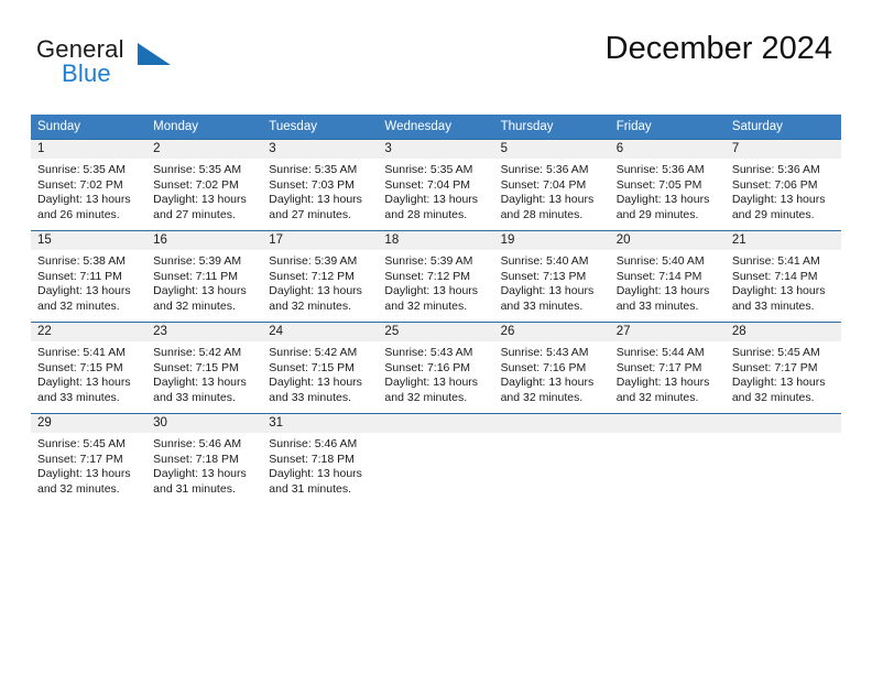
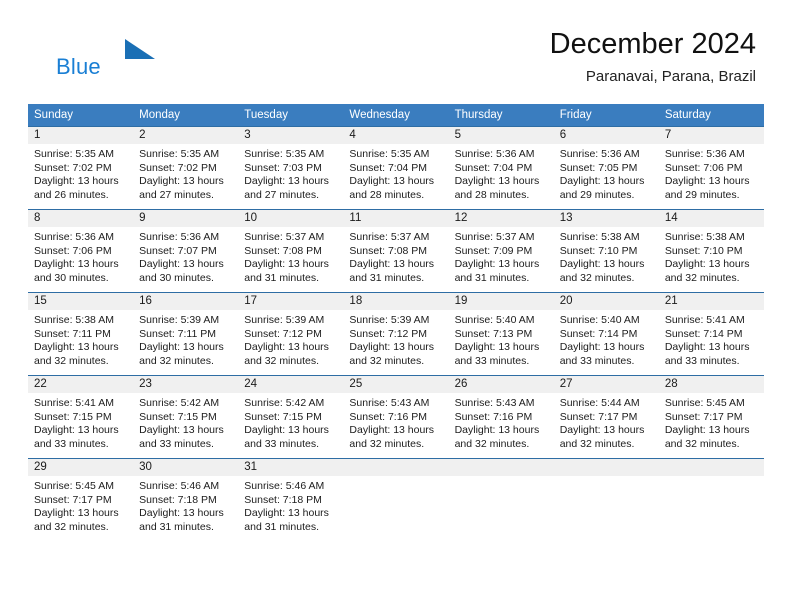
- General
  Blue
  December 2024
+ Paranavai, Parana, Brazil
  Sunday	Monday	Tuesday	Wednesday	Thursday	Friday	Saturday
- 1 Sunrise: 5:35 AM Sunset: 7:02 PM Daylight: 13 hours and 26 minutes.	2 Sunrise: 5:35 AM Sunset: 7:02 PM Daylight: 13 hours and 27 minutes.	3 Sunrise: 5:35 AM Sunset: 7:03 PM Daylight: 13 hours and 27 minutes.	3 Sunrise: 5:35 AM Sunset: 7:04 PM Daylight: 13 hours and 28 minutes.	5 Sunrise: 5:36 AM Sunset: 7:04 PM Daylight: 13 hours and 28 minutes.	6 Sunrise: 5:36 AM Sunset: 7:05 PM Daylight: 13 hours and 29 minutes.	7 Sunrise: 5:36 AM Sunset: 7:06 PM Daylight: 13 hours and 29 minutes.
+ 1 Sunrise: 5:35 AM Sunset: 7:02 PM Daylight: 13 hours and 26 minutes.	2 Sunrise: 5:35 AM Sunset: 7:02 PM Daylight: 13 hours and 27 minutes.	3 Sunrise: 5:35 AM Sunset: 7:03 PM Daylight: 13 hours and 27 minutes.	4 Sunrise: 5:35 AM Sunset: 7:04 PM Daylight: 13 hours and 28 minutes.	5 Sunrise: 5:36 AM Sunset: 7:04 PM Daylight: 13 hours and 28 minutes.	6 Sunrise: 5:36 AM Sunset: 7:05 PM Daylight: 13 hours and 29 minutes.	7 Sunrise: 5:36 AM Sunset: 7:06 PM Daylight: 13 hours and 29 minutes.
+ 8 Sunrise: 5:36 AM Sunset: 7:06 PM Daylight: 13 hours and 30 minutes.	9 Sunrise: 5:36 AM Sunset: 7:07 PM Daylight: 13 hours and 30 minutes.	10 Sunrise: 5:37 AM Sunset: 7:08 PM Daylight: 13 hours and 31 minutes.	11 Sunrise: 5:37 AM Sunset: 7:08 PM Daylight: 13 hours and 31 minutes.	12 Sunrise: 5:37 AM Sunset: 7:09 PM Daylight: 13 hours and 31 minutes.	13 Sunrise: 5:38 AM Sunset: 7:10 PM Daylight: 13 hours and 32 minutes.	14 Sunrise: 5:38 AM Sunset: 7:10 PM Daylight: 13 hours and 32 minutes.
  15 Sunrise: 5:38 AM Sunset: 7:11 PM Daylight: 13 hours and 32 minutes.	16 Sunrise: 5:39 AM Sunset: 7:11 PM Daylight: 13 hours and 32 minutes.	17 Sunrise: 5:39 AM Sunset: 7:12 PM Daylight: 13 hours and 32 minutes.	18 Sunrise: 5:39 AM Sunset: 7:12 PM Daylight: 13 hours and 32 minutes.	19 Sunrise: 5:40 AM Sunset: 7:13 PM Daylight: 13 hours and 33 minutes.	20 Sunrise: 5:40 AM Sunset: 7:14 PM Daylight: 13 hours and 33 minutes.	21 Sunrise: 5:41 AM Sunset: 7:14 PM Daylight: 13 hours and 33 minutes.
  22 Sunrise: 5:41 AM Sunset: 7:15 PM Daylight: 13 hours and 33 minutes.	23 Sunrise: 5:42 AM Sunset: 7:15 PM Daylight: 13 hours and 33 minutes.	24 Sunrise: 5:42 AM Sunset: 7:15 PM Daylight: 13 hours and 33 minutes.	25 Sunrise: 5:43 AM Sunset: 7:16 PM Daylight: 13 hours and 32 minutes.	26 Sunrise: 5:43 AM Sunset: 7:16 PM Daylight: 13 hours and 32 minutes.	27 Sunrise: 5:44 AM Sunset: 7:17 PM Daylight: 13 hours and 32 minutes.	28 Sunrise: 5:45 AM Sunset: 7:17 PM Daylight: 13 hours and 32 minutes.
  29 Sunrise: 5:45 AM Sunset: 7:17 PM Daylight: 13 hours and 32 minutes.	30 Sunrise: 5:46 AM Sunset: 7:18 PM Daylight: 13 hours and 31 minutes.	31 Sunrise: 5:46 AM Sunset: 7:18 PM Daylight: 13 hours and 31 minutes.
